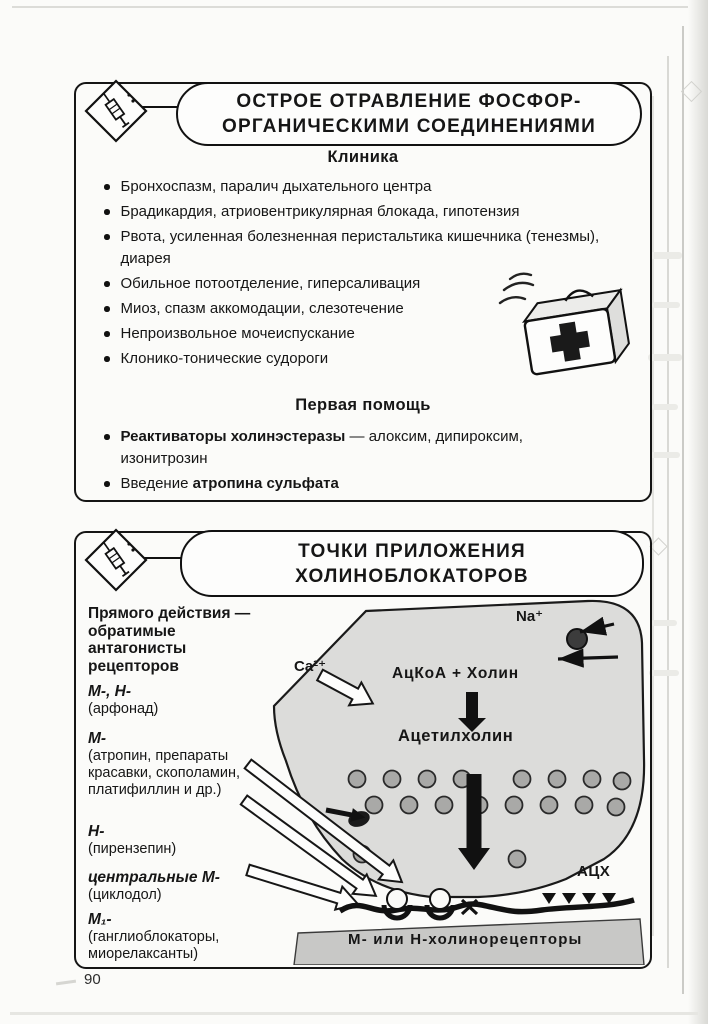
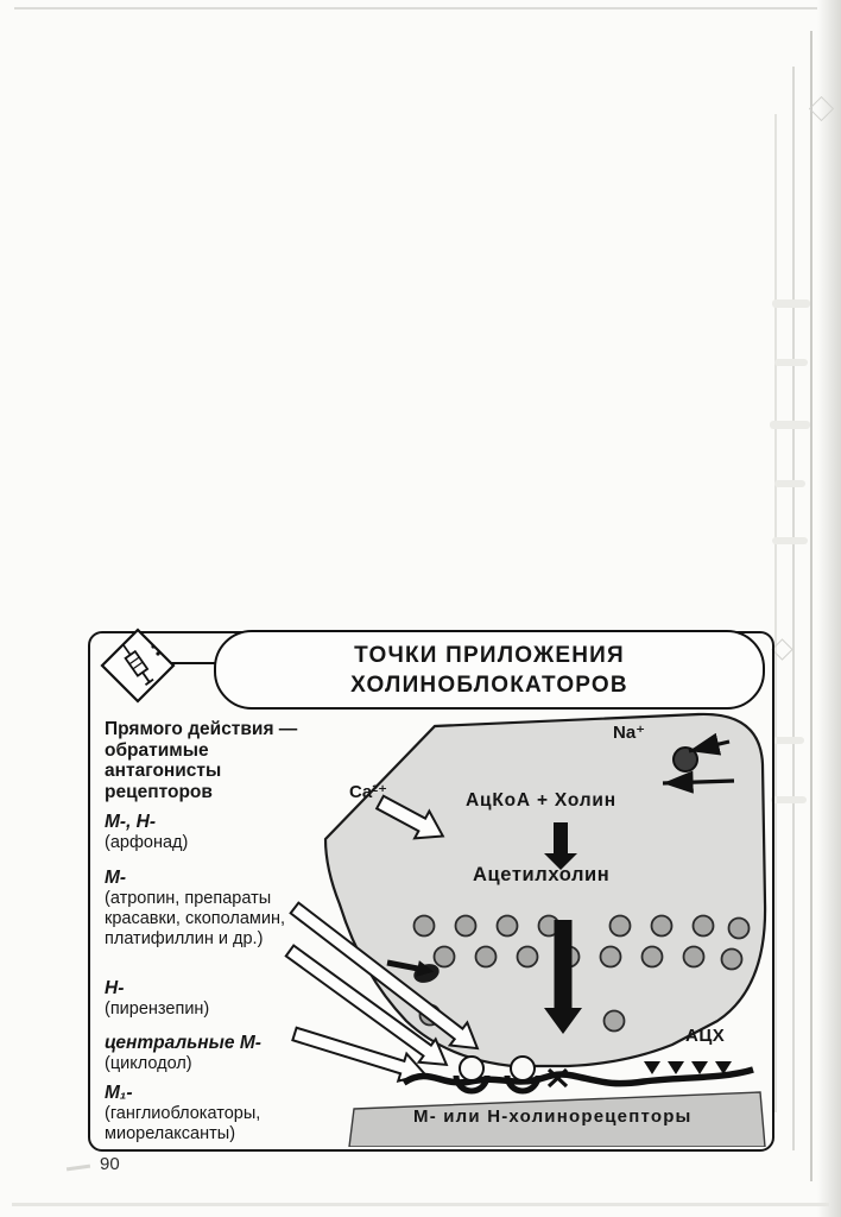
- ОСТРОЕ ОТРАВЛЕНИЕ ФОСФОР-
- ОРГАНИЧЕСКИМИ СОЕДИНЕНИЯМИ
- Клиника
- Бронхоспазм, паралич дыхательного центра
- Брадикардия, атриовентрикулярная блокада, гипотензия
- Рвота, усиленная болезненная перистальтика кишечника (тенезмы), диарея
- Обильное потоотделение, гиперсаливация
- Миоз, спазм аккомодации, слезотечение
- Непроизвольное мочеиспускание
- Клонико-тонические судороги
- Первая помощь
- Реактиваторы холинэстеразы — алоксим, дипироксим, изонитрозин
- Введение атропина сульфата
  Na⁺
  Ca²⁺
  АцКоА + Холин
  Ацетилхолин
  АЦХ
  М- или Н-холинорецепторы
  ТОЧКИ ПРИЛОЖЕНИЯ
  ХОЛИНОБЛОКАТОРОВ
  Прямого действия — обратимые антагонисты рецепторов
  М-, Н-
  (арфонад)
  М-
  (атропин, препараты красавки, скополамин, платифиллин и др.)
  Н-
  (пирензепин)
  центральные М-
  (циклодол)
  М₁-
  (ганглиоблокаторы, миорелаксанты)
  90
